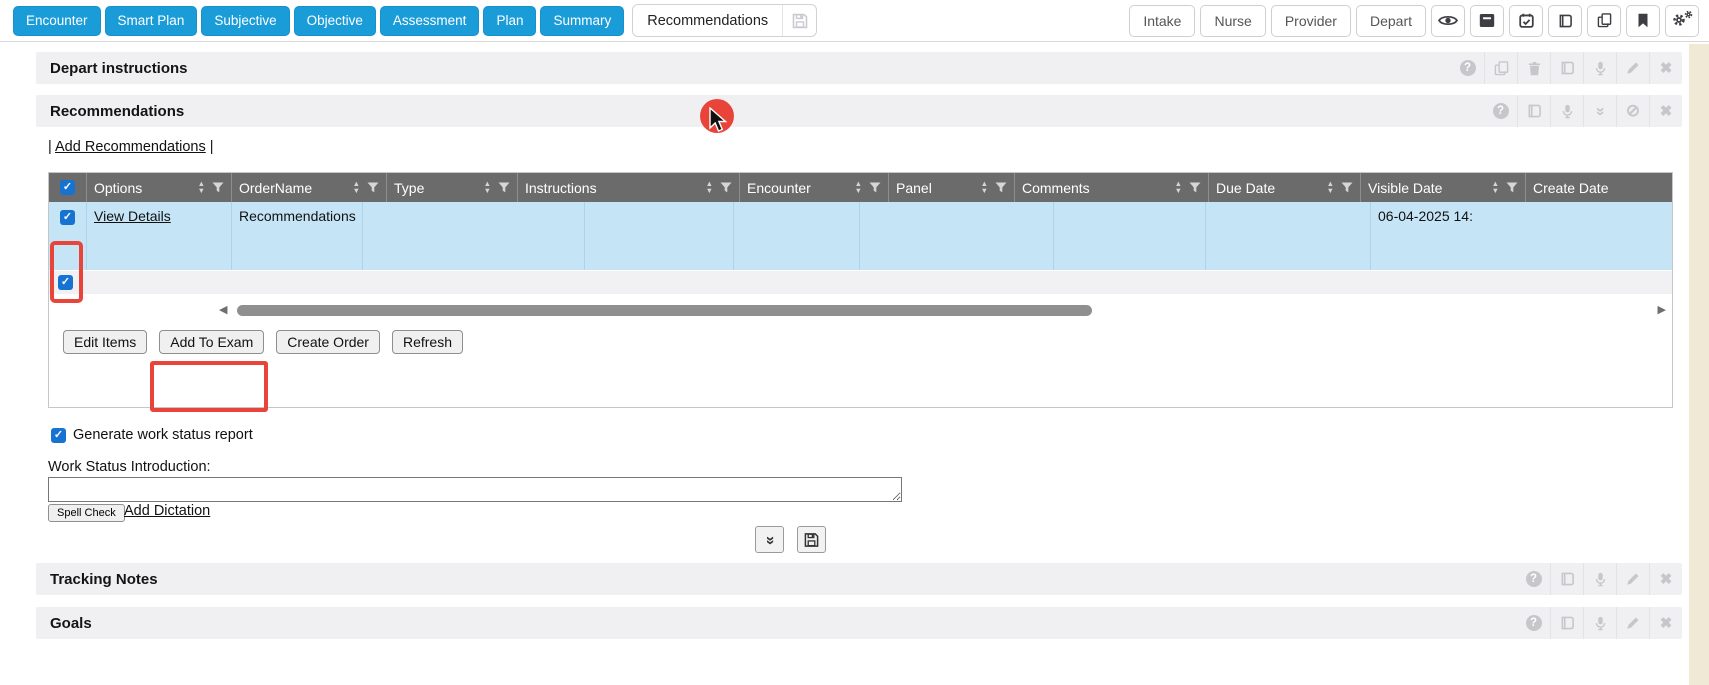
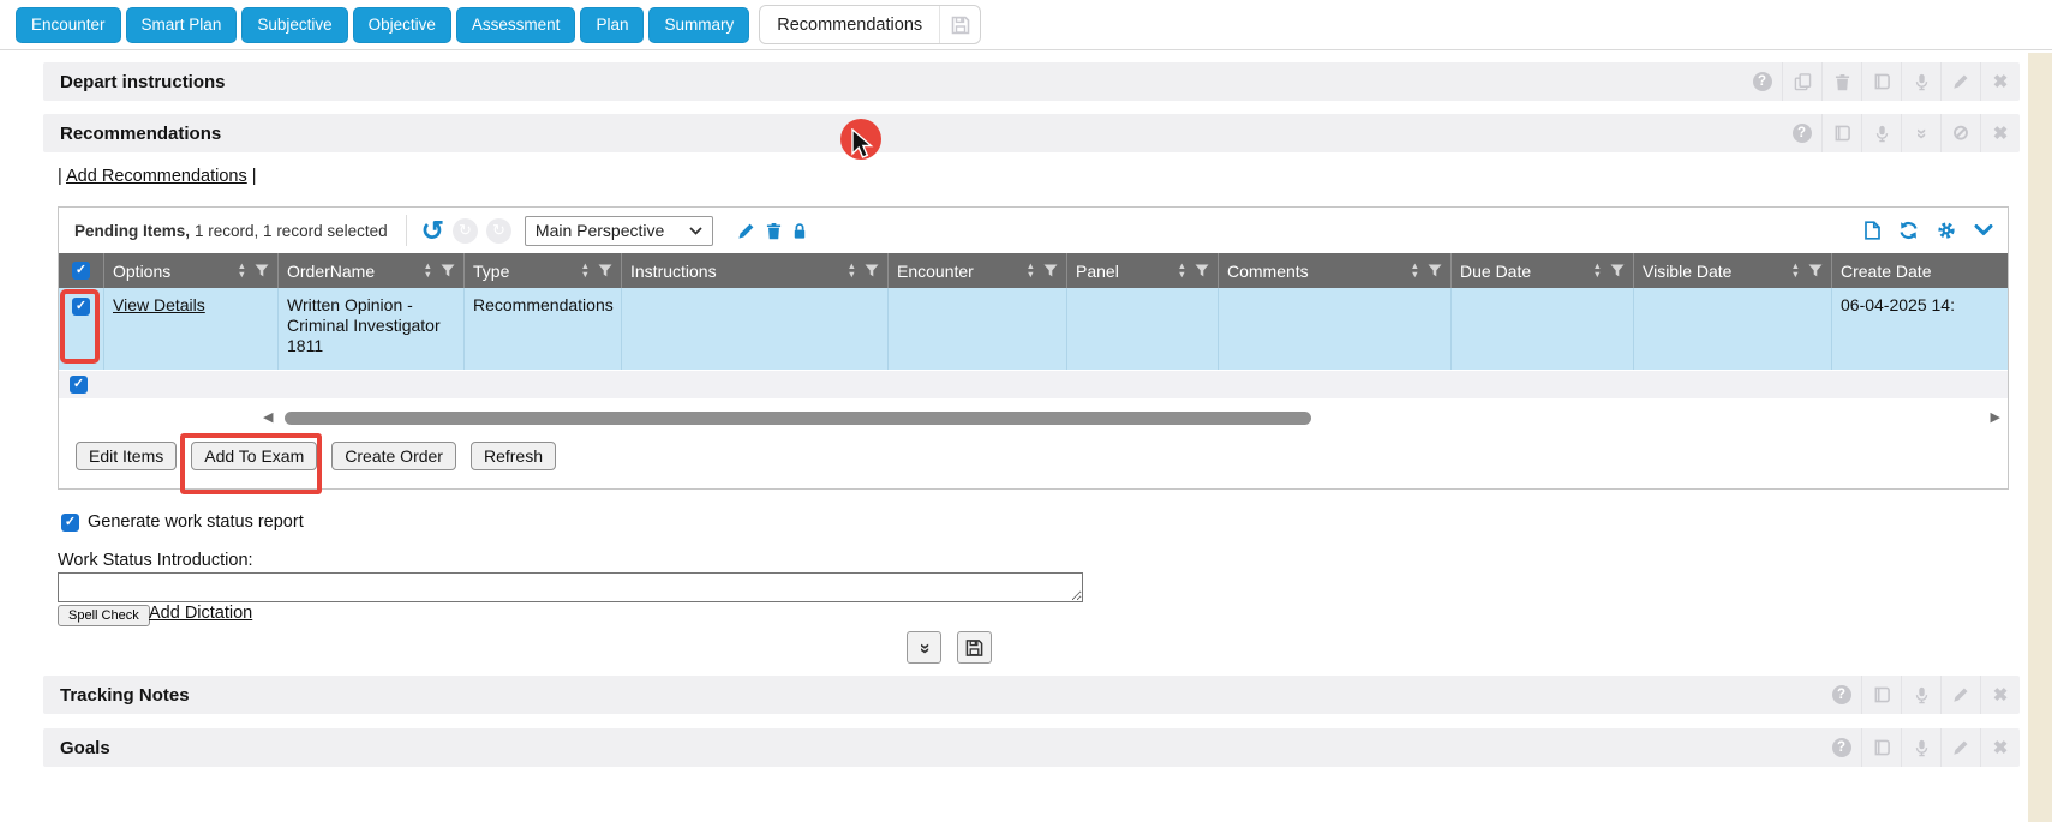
  Encounter
  Smart Plan
  Subjective
  Objective
  Assessment
  Plan
  Summary
  Recommendations
- Intake
- Nurse
- Provider
- Depart
  Depart instructions
  ?
  ✖
  Recommendations
  ?
  ⊘
  ✖
  | Add Recommendations |
+ Pending Items,
+ 1 record, 1 record selected
+ ↺
+ Main Perspective
  ✓
  Options
  ▲
  ▼
  OrderName
  ▲
  ▼
  Type
  ▲
  ▼
  Instructions
  ▲
  ▼
  Encounter
  ▲
  ▼
  Panel
  ▲
  ▼
  Comments
  ▲
  ▼
  Due Date
  ▲
  ▼
  Visible Date
  ▲
  ▼
  Create Date
  ✓
  View Details
+ Written Opinion - Criminal Investigator 1811
  Recommendations
  06-04-2025 14:
  ✓
  ◀
  ▶
  Edit Items
  Add To Exam
  Create Order
  Refresh
  ✓
  Generate work status report
  Work Status Introduction:
  Spell Check
  Add Dictation
  Tracking Notes
  ?
  ✖
  Goals
  ?
  ✖
